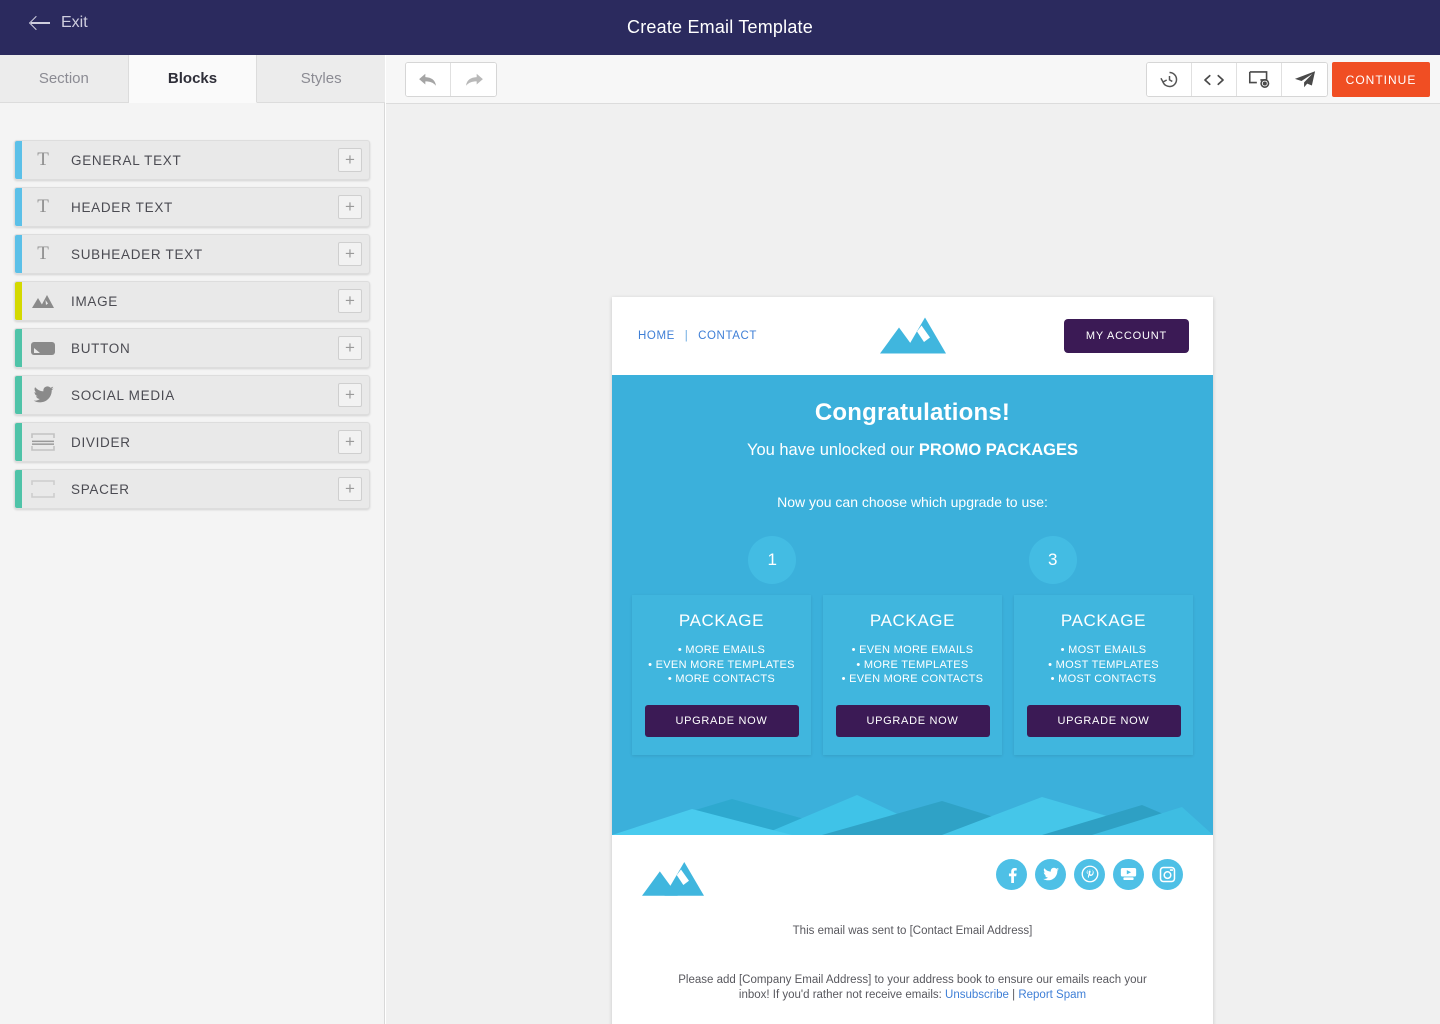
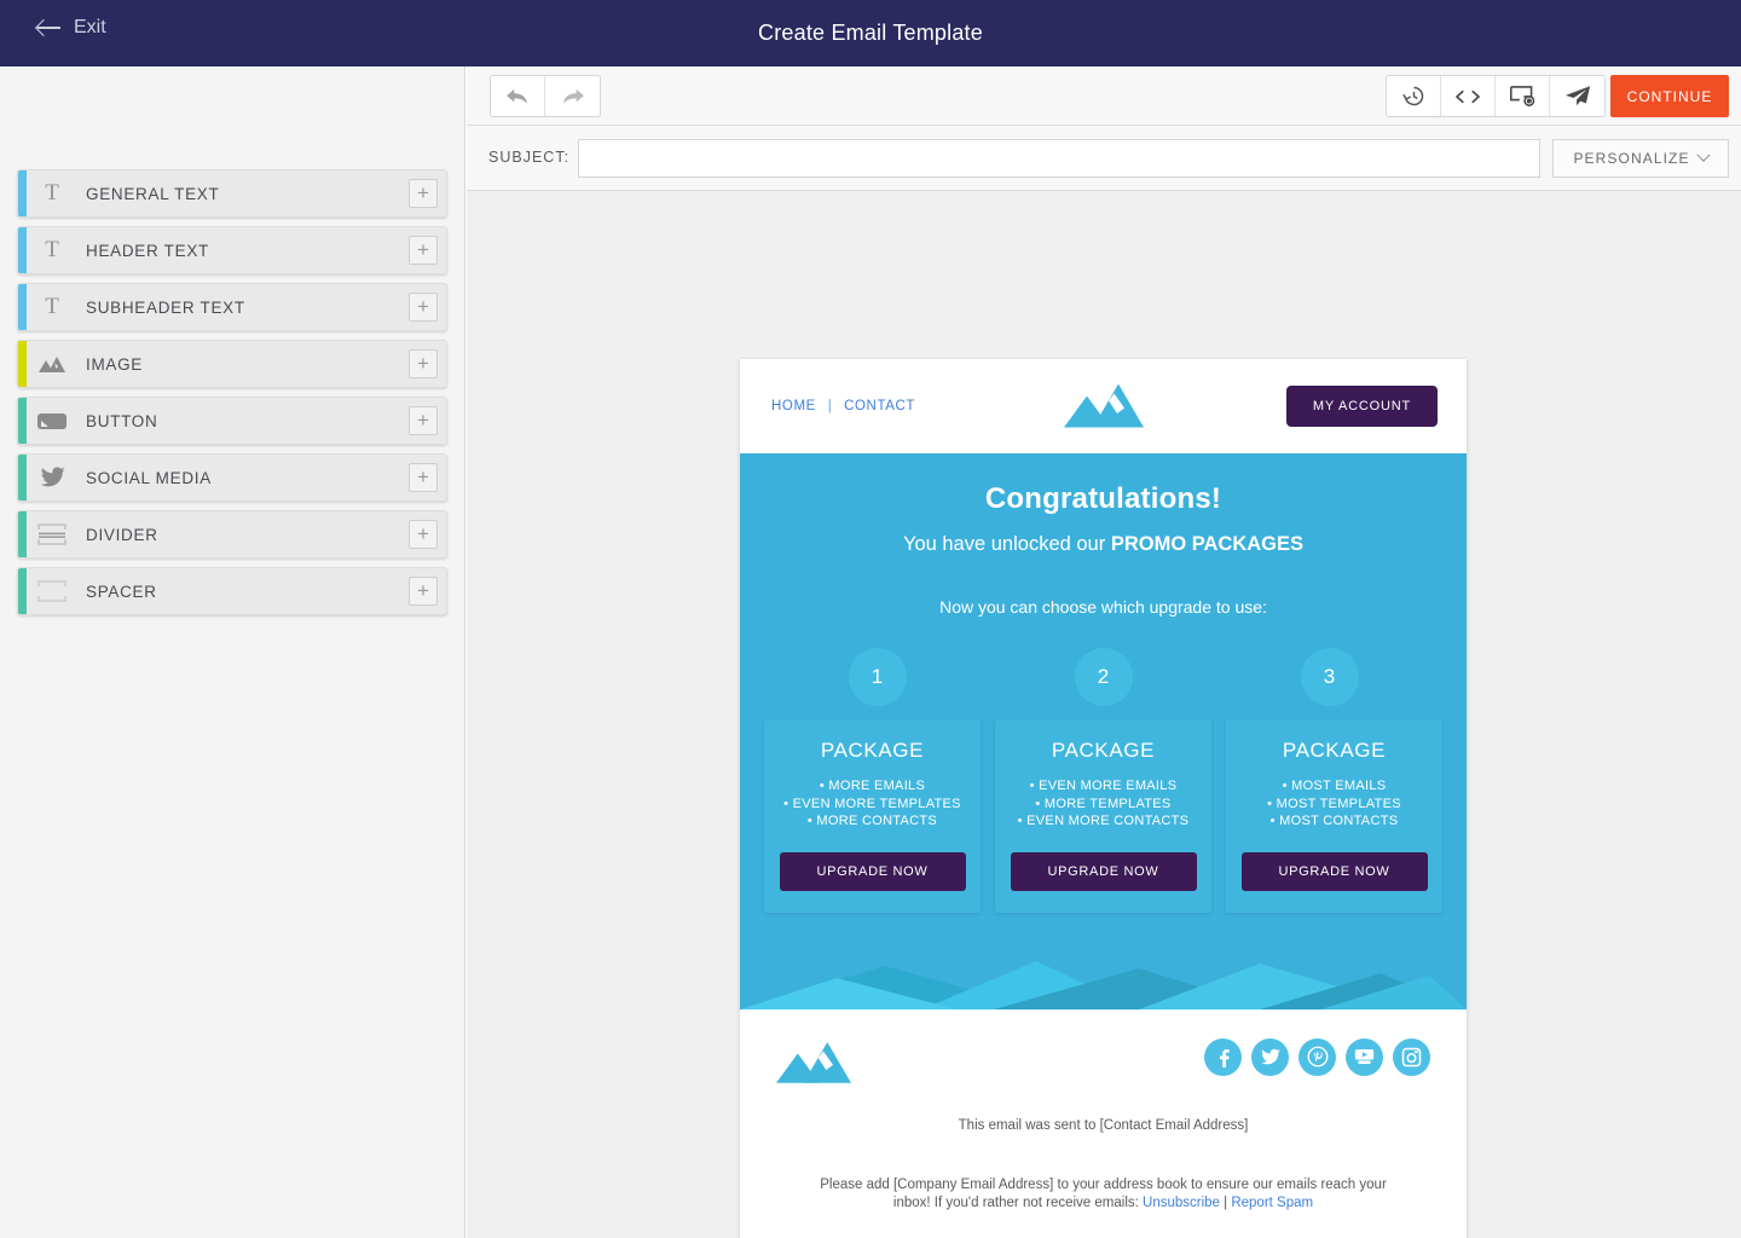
  Exit
  Create Email Template
- Section
- Blocks
- Styles
  T
  GENERAL TEXT
  +
  T
  HEADER TEXT
  +
  T
  SUBHEADER TEXT
  +
  IMAGE
  +
  BUTTON
  +
  SOCIAL MEDIA
  +
  DIVIDER
  +
  SPACER
  +
  CONTINUE
+ SUBJECT:
+ PERSONALIZE
  HOME | CONTACT
  MY ACCOUNT
  Congratulations!
  You have unlocked our PROMO PACKAGES
  Now you can choose which upgrade to use:
  1
+ 2
  3
  PACKAGE
  • MORE EMAILS
  • EVEN MORE TEMPLATES
  • MORE CONTACTS
  UPGRADE NOW
  PACKAGE
  • EVEN MORE EMAILS
  • MORE TEMPLATES
  • EVEN MORE CONTACTS
  UPGRADE NOW
  PACKAGE
  • MOST EMAILS
  • MOST TEMPLATES
  • MOST CONTACTS
  UPGRADE NOW
  This email was sent to [Contact Email Address]
  Please add [Company Email Address] to your address book to ensure our emails reach your inbox! If you'd rather not receive emails: Unsubscribe | Report Spam
